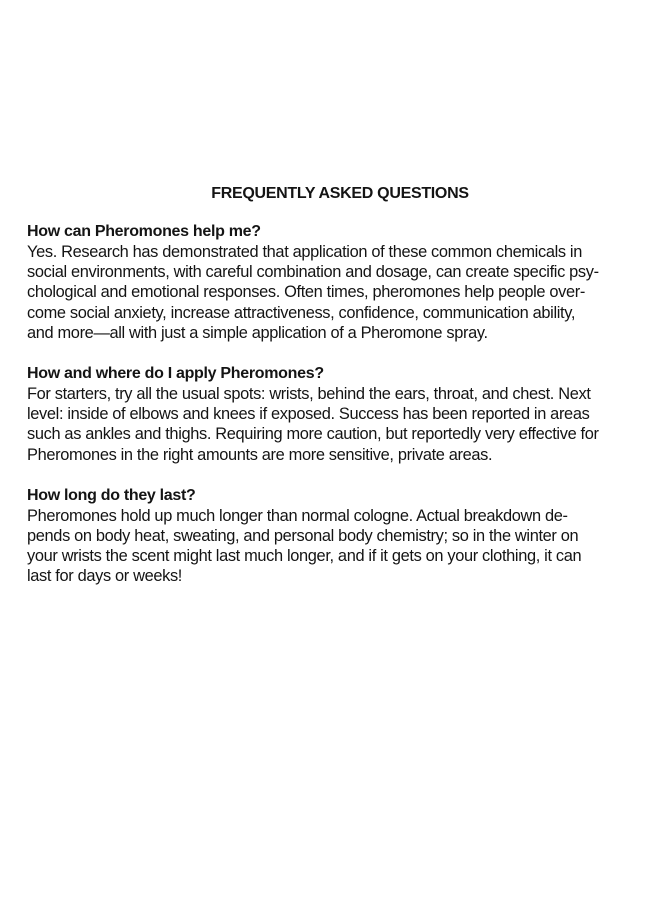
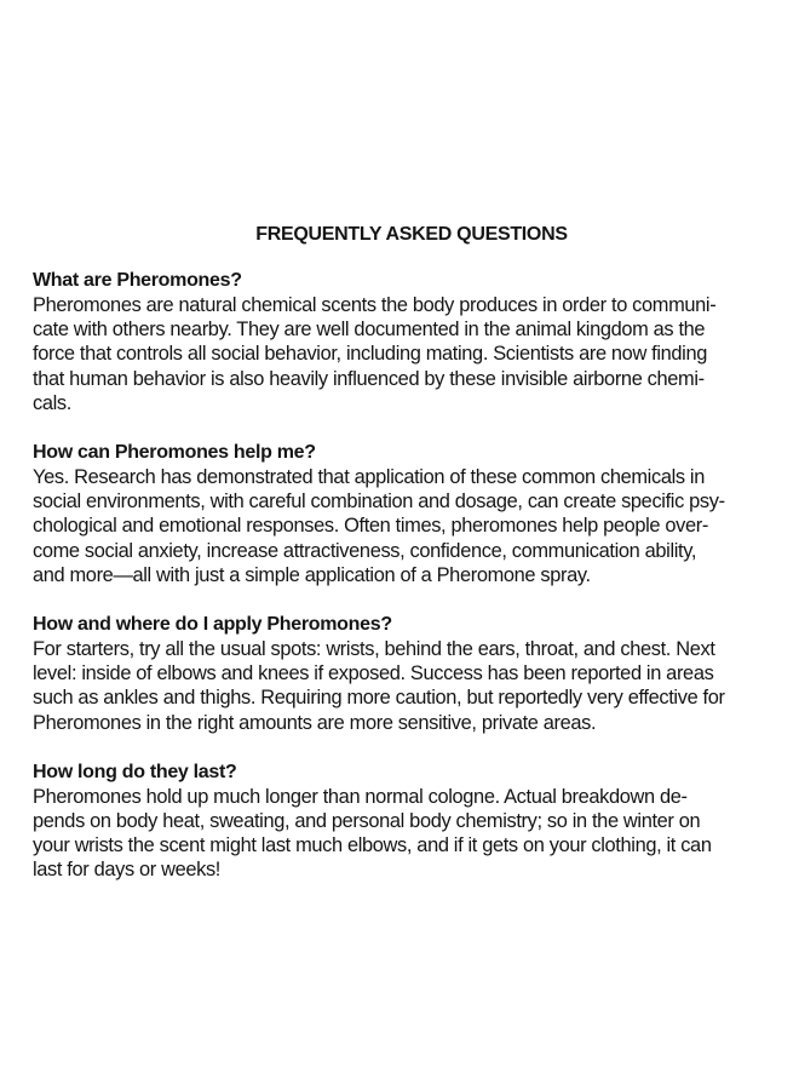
  FREQUENTLY ASKED QUESTIONS
+ What are Pheromones?
+ Pheromones are natural chemical scents the body produces in order to communi-
+ cate with others nearby. They are well documented in the animal kingdom as the
+ force that controls all social behavior, including mating. Scientists are now finding
+ that human behavior is also heavily influenced by these invisible airborne chemi-
+ cals.
  How can Pheromones help me?
  Yes. Research has demonstrated that application of these common chemicals in
  social environments, with careful combination and dosage, can create specific psy-
  chological and emotional responses. Often times, pheromones help people over-
  come social anxiety, increase attractiveness, confidence, communication ability,
  and more—all with just a simple application of a Pheromone spray.
  How and where do I apply Pheromones?
  For starters, try all the usual spots: wrists, behind the ears, throat, and chest. Next
  level: inside of elbows and knees if exposed. Success has been reported in areas
  such as ankles and thighs. Requiring more caution, but reportedly very effective for
  Pheromones in the right amounts are more sensitive, private areas.
  How long do they last?
  Pheromones hold up much longer than normal cologne. Actual breakdown de-
  pends on body heat, sweating, and personal body chemistry; so in the winter on
- your wrists the scent might last much longer, and if it gets on your clothing, it can
+ your wrists the scent might last much elbows, and if it gets on your clothing, it can
  last for days or weeks!
